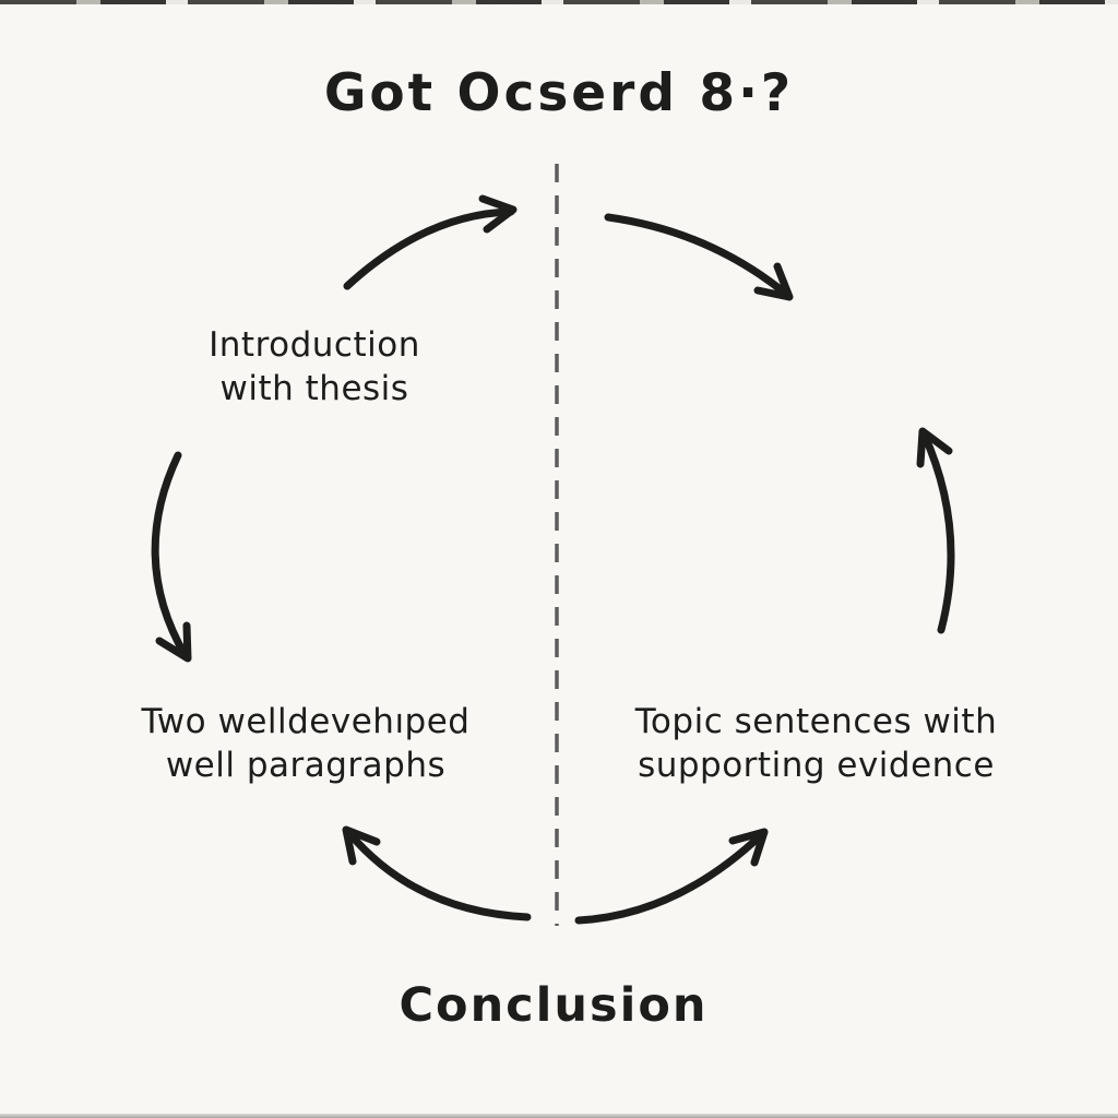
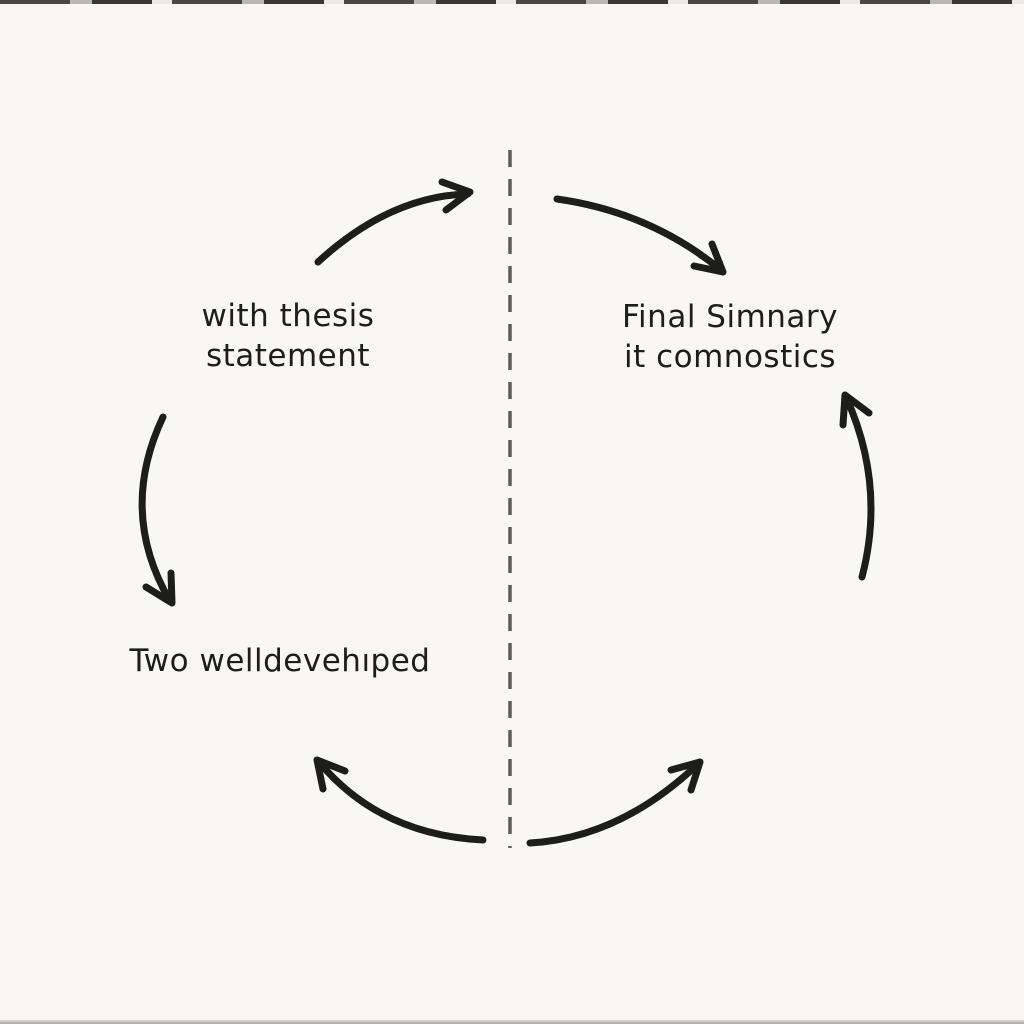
- Got Ocserd 8·?
- Introduction
  with thesis
+ statement
+ Final Simnary
+ it comnostics
  Two welldevehıped
- well paragraphs
- Topic sentences with
- supporting evidence
- Conclusion
